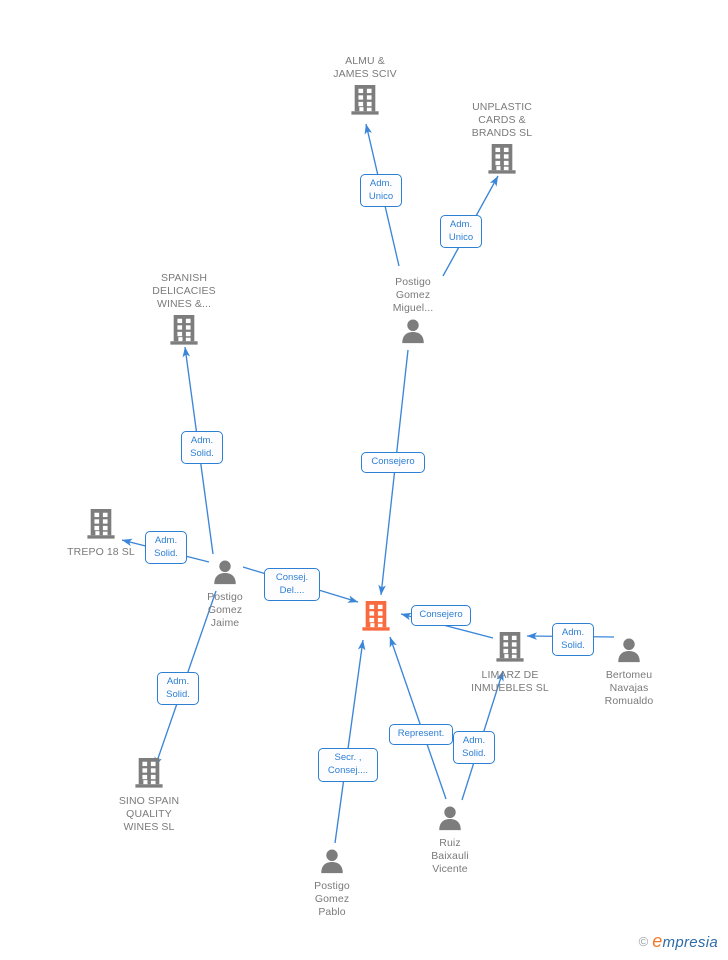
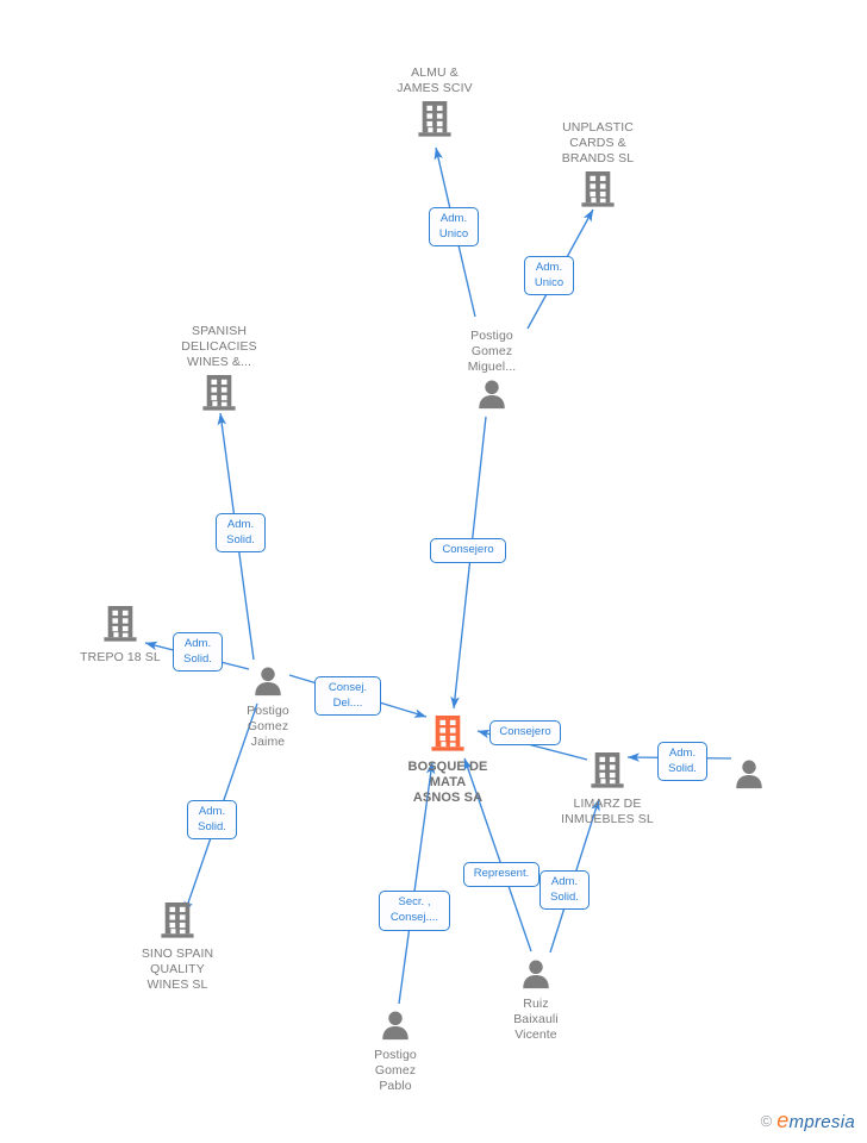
  ALMU &
  JAMES SCIV
  UNPLASTIC
  CARDS &
  BRANDS SL
  SPANISH
  DELICACIES
  WINES &...
  Postigo
  Gomez
  Miguel...
  TREPO 18 SL
  Postigo
  Gomez
  Jaime
+ BOSQUE DE
+ MATA
+ ASNOS SA
  LIMARZ DE
  INMUEBLES SL
- Bertomeu
- Navajas
- Romualdo
  SINO SPAIN
  QUALITY
  WINES SL
  Ruiz
  Baixauli
  Vicente
  Postigo
  Gomez
  Pablo
  Adm.
  Unico
  Adm.
  Unico
  Adm.
  Solid.
  Adm.
  Solid.
  Consej.
  Del....
  Adm.
  Solid.
  Consejero
  Consejero
  Adm.
  Solid.
  Secr. ,
  Consej....
  Represent.
  Adm.
  Solid.
  ©
  empresia
